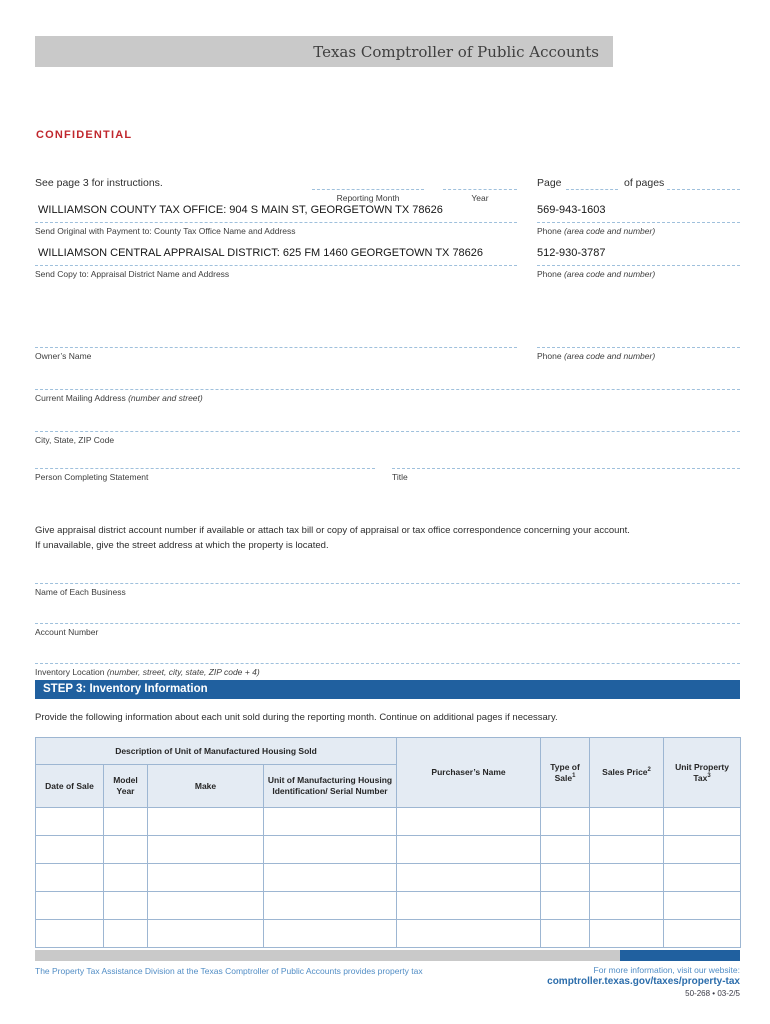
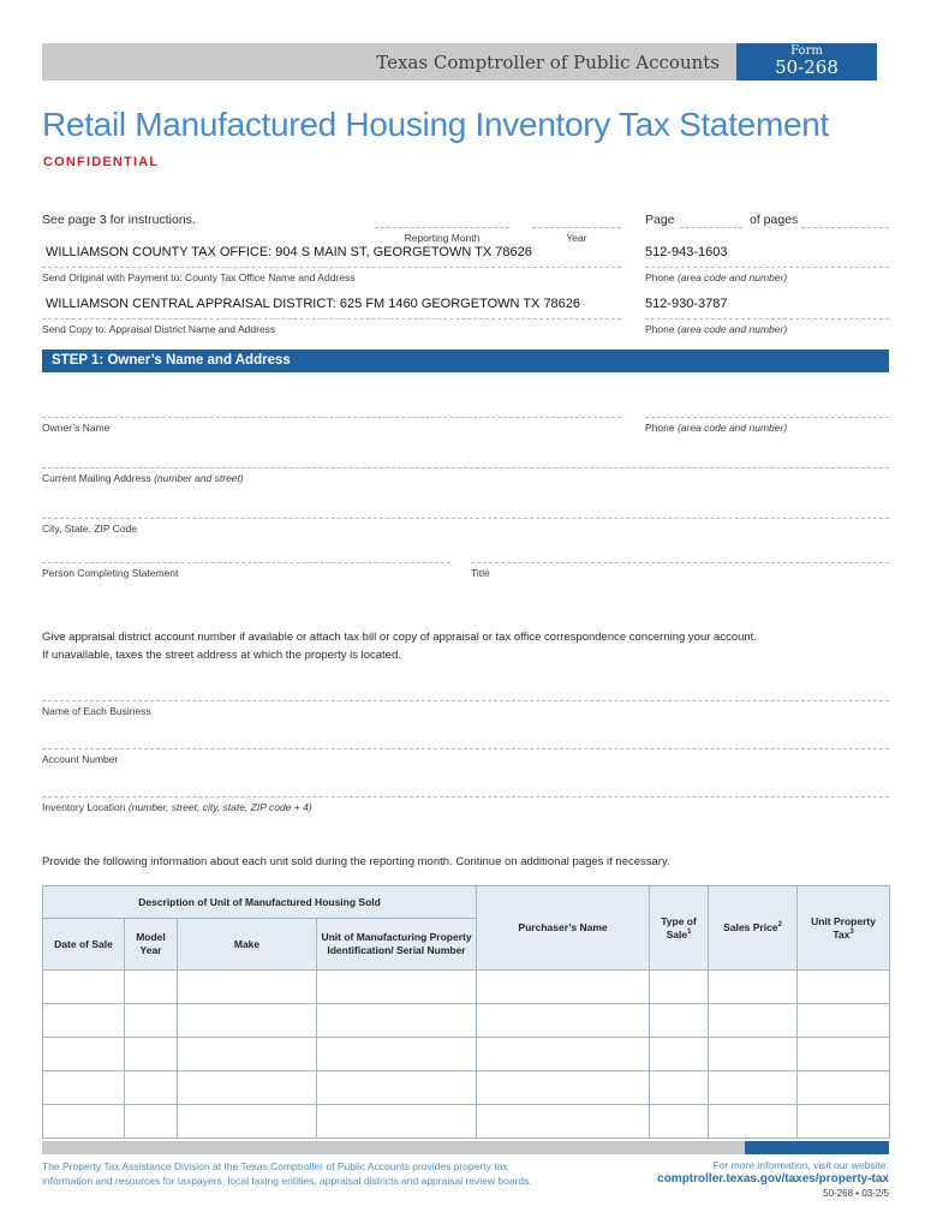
  Texas Comptroller of Public Accounts
+ Form
+ 50-268
+ Retail Manufactured Housing Inventory Tax Statement
  CONFIDENTIAL
  See page 3 for instructions.
  Reporting Month
  Year
  Page
  of pages
  WILLIAMSON COUNTY TAX OFFICE: 904 S MAIN ST, GEORGETOWN TX 78626
- 569-943-1603
+ 512-943-1603
  Send Original with Payment to: County Tax Office Name and Address
  Phone (area code and number)
  WILLIAMSON CENTRAL APPRAISAL DISTRICT: 625 FM 1460 GEORGETOWN TX 78626
  512-930-3787
  Send Copy to: Appraisal District Name and Address
  Phone (area code and number)
+ STEP 1: Owner’s Name and Address
  Owner’s Name
  Phone (area code and number)
  Current Mailing Address (number and street)
  City, State, ZIP Code
  Person Completing Statement
  Title
  Give appraisal district account number if available or attach tax bill or copy of appraisal or tax office correspondence concerning your account.
- If unavailable, give the street address at which the property is located.
+ If unavailable, taxes the street address at which the property is located.
  Name of Each Business
  Account Number
  Inventory Location (number, street, city, state, ZIP code + 4)
- STEP 3: Inventory Information
  Provide the following information about each unit sold during the reporting month. Continue on additional pages if necessary.
  Description of Unit of Manufactured Housing Sold	Purchaser’s Name	Type of Sale	Sales Price	Unit Property Tax
- Date of Sale	Model Year	Make	Unit of Manufacturing Housing Identification/ Serial Number
+ Date of Sale	Model Year	Make	Unit of Manufacturing Property Identification/ Serial Number
  The Property Tax Assistance Division at the Texas Comptroller of Public Accounts provides property tax
+ information and resources for taxpayers, local taxing entities, appraisal districts and appraisal review boards.
  For more information, visit our website:
  comptroller.texas.gov/taxes/property-tax
  50-268 • 03-2/5
